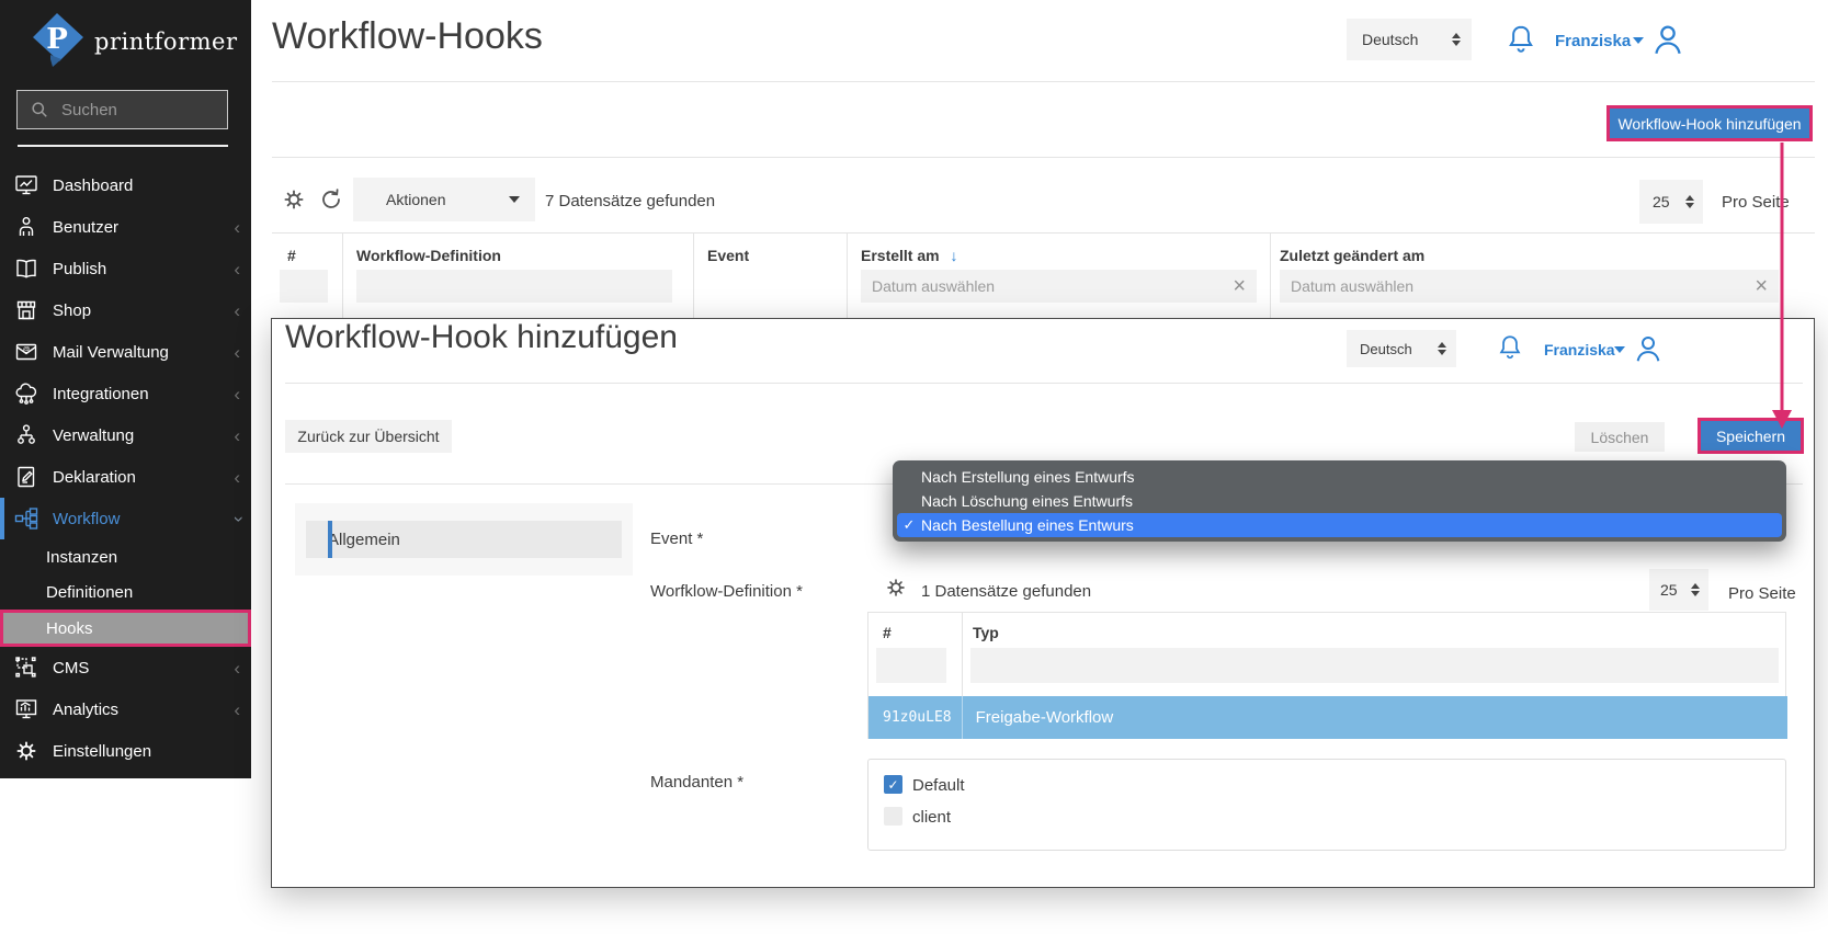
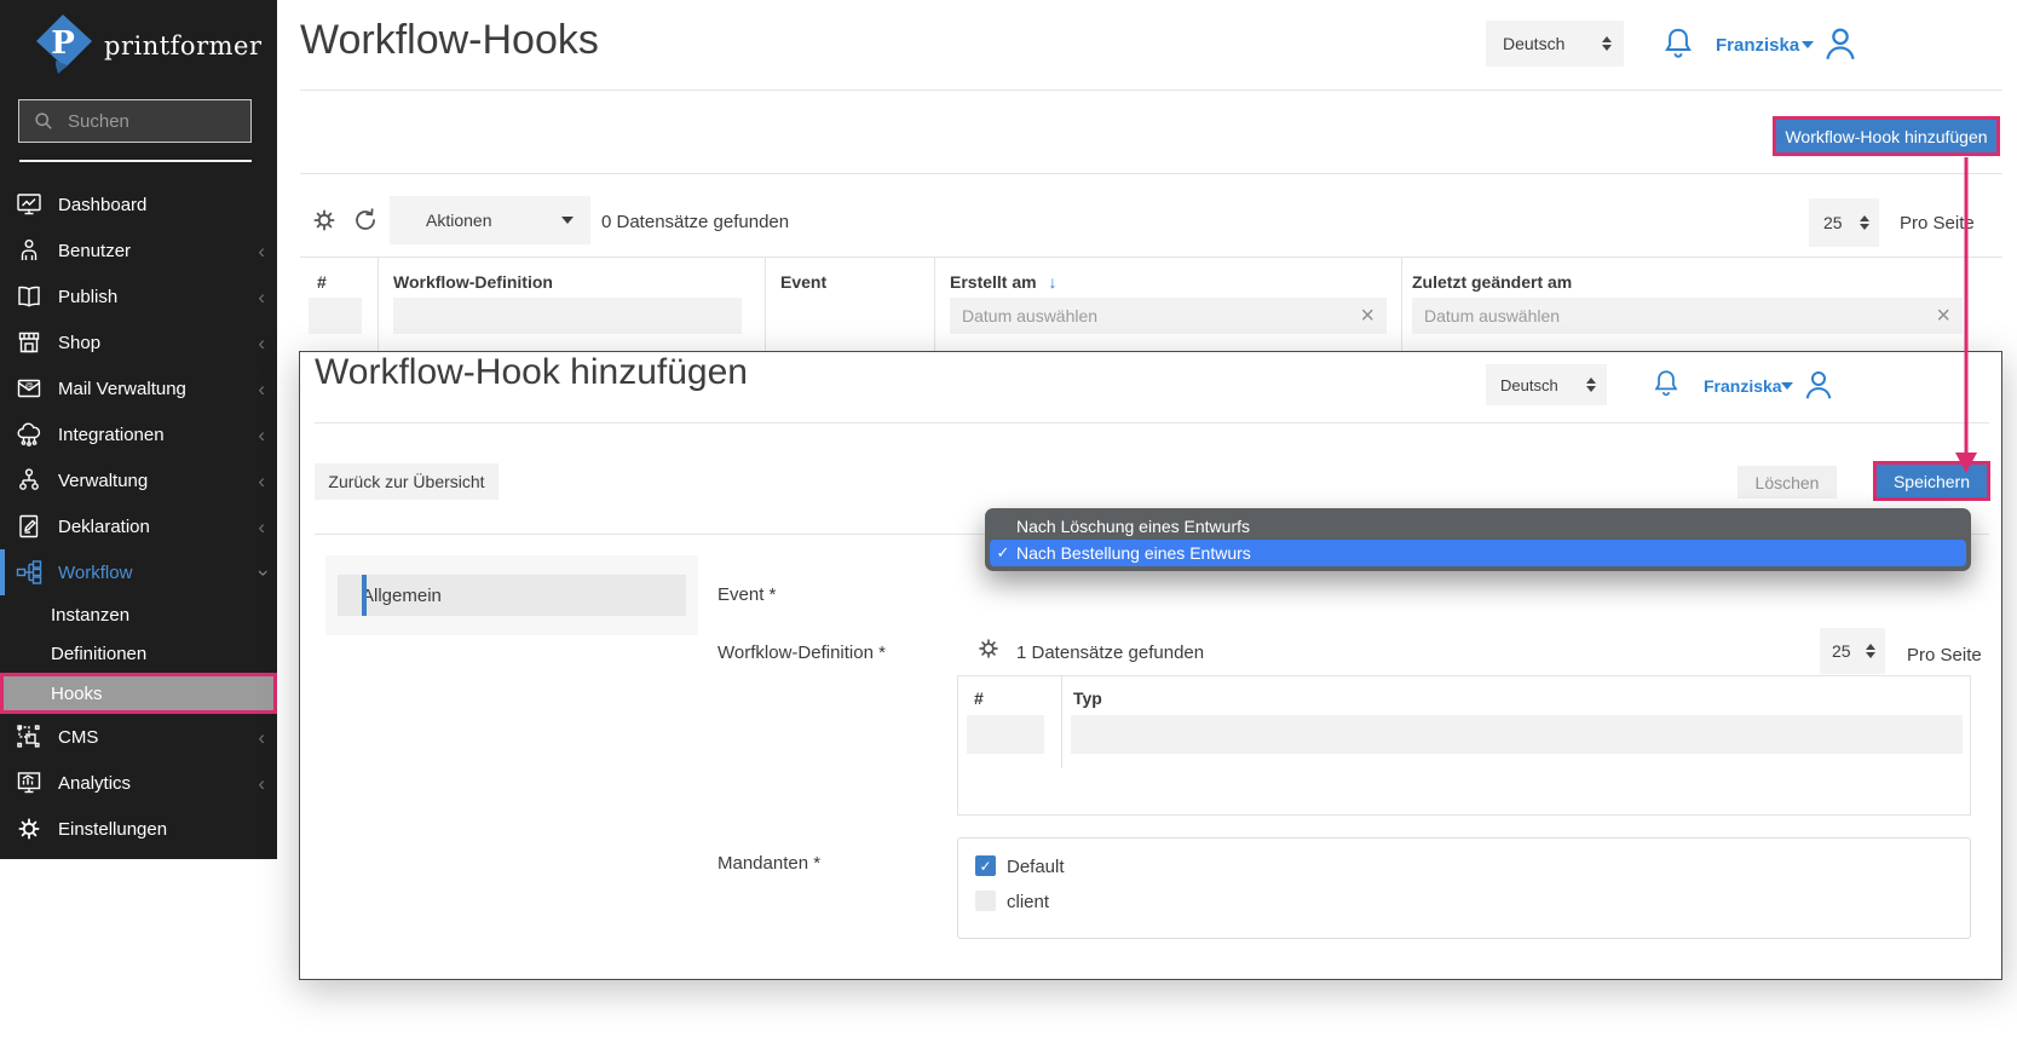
  P
  printformer
  Suchen
  Dashboard
  Benutzer
  ‹
  Publish
  ‹
  Shop
  ‹
  Mail Verwaltung
  ‹
  Integrationen
  ‹
  Verwaltung
  ‹
  Deklaration
  ‹
  Workflow
  Instanzen
  Definitionen
  Hooks
  CMS
  ‹
  Analytics
  ‹
  Einstellungen
  Workflow-Hooks
  Deutsch
  Franziska
  Workflow-Hook hinzufügen
  Aktionen
- 7 Datensätze gefunden
+ 0 Datensätze gefunden
  25
  Pro Seite
  #
  Workflow-Definition
  Event
  Erstellt am ↓
  Zuletzt geändert am
  Datum auswählen
  ×
  Datum auswählen
  ×
  Workflow-Hook hinzufügen
  Deutsch
  Franziska
  Zurück zur Übersicht
  Löschen
  Speichern
  Allgemein
  Event *
  Worfklow-Definition *
  Mandanten *
- Nach Erstellung eines Entwurfs
  Nach Löschung eines Entwurfs
  ✓
  Nach Bestellung eines Entwurs
  1 Datensätze gefunden
  25
  Pro Seite
  #
  Typ
- 91z0uLE8
- Freigabe-Workflow
  ✓
  Default
  client
